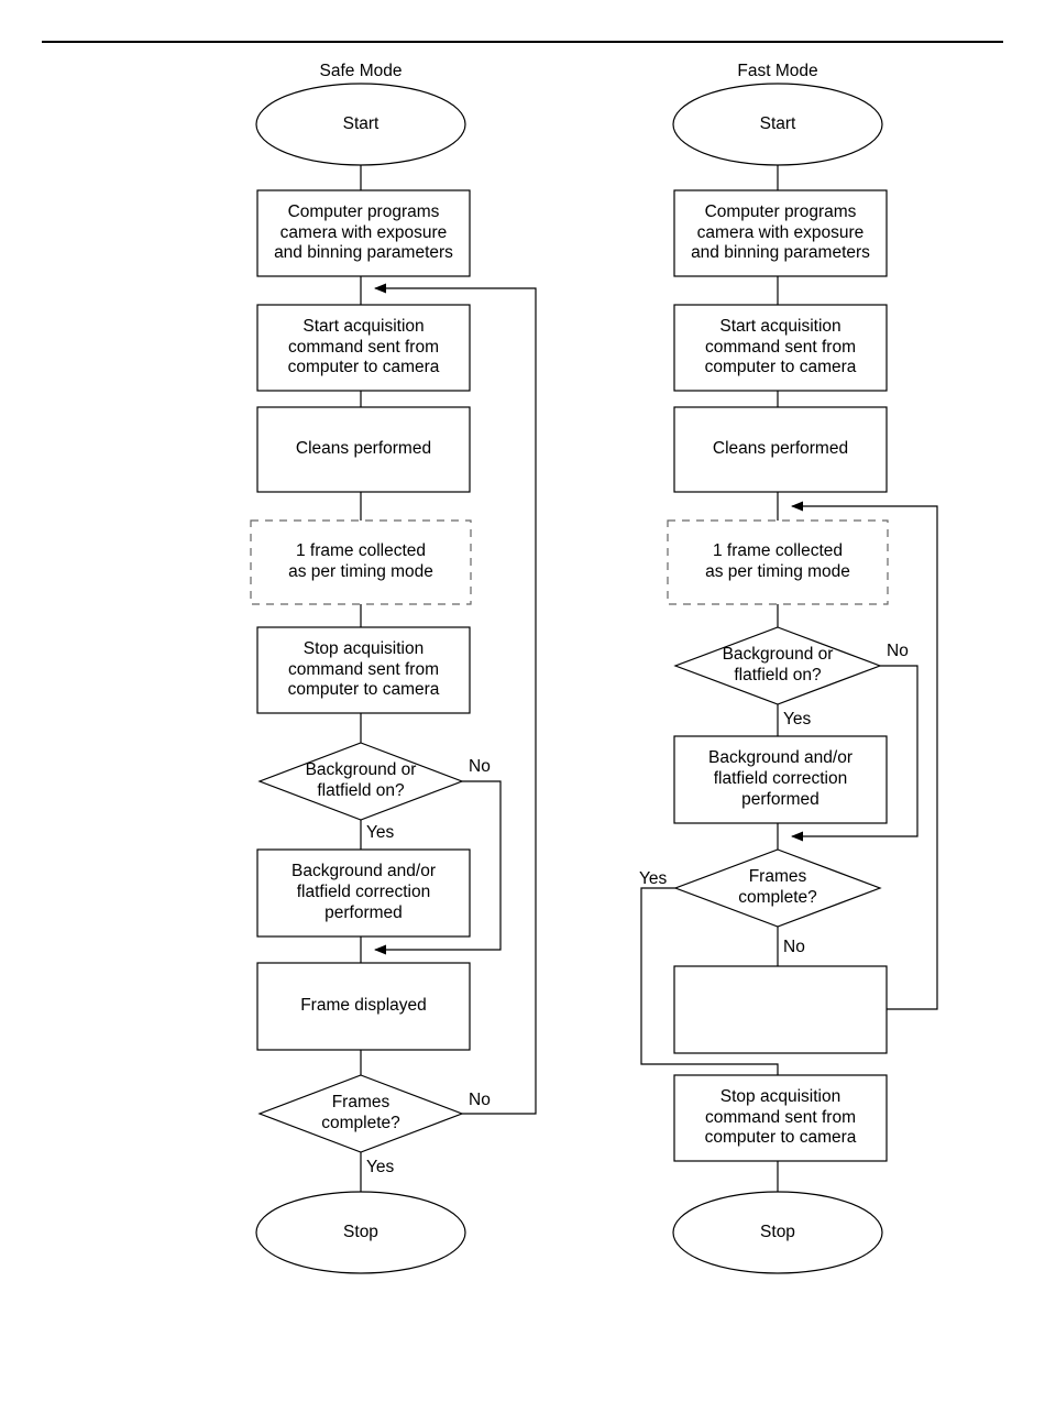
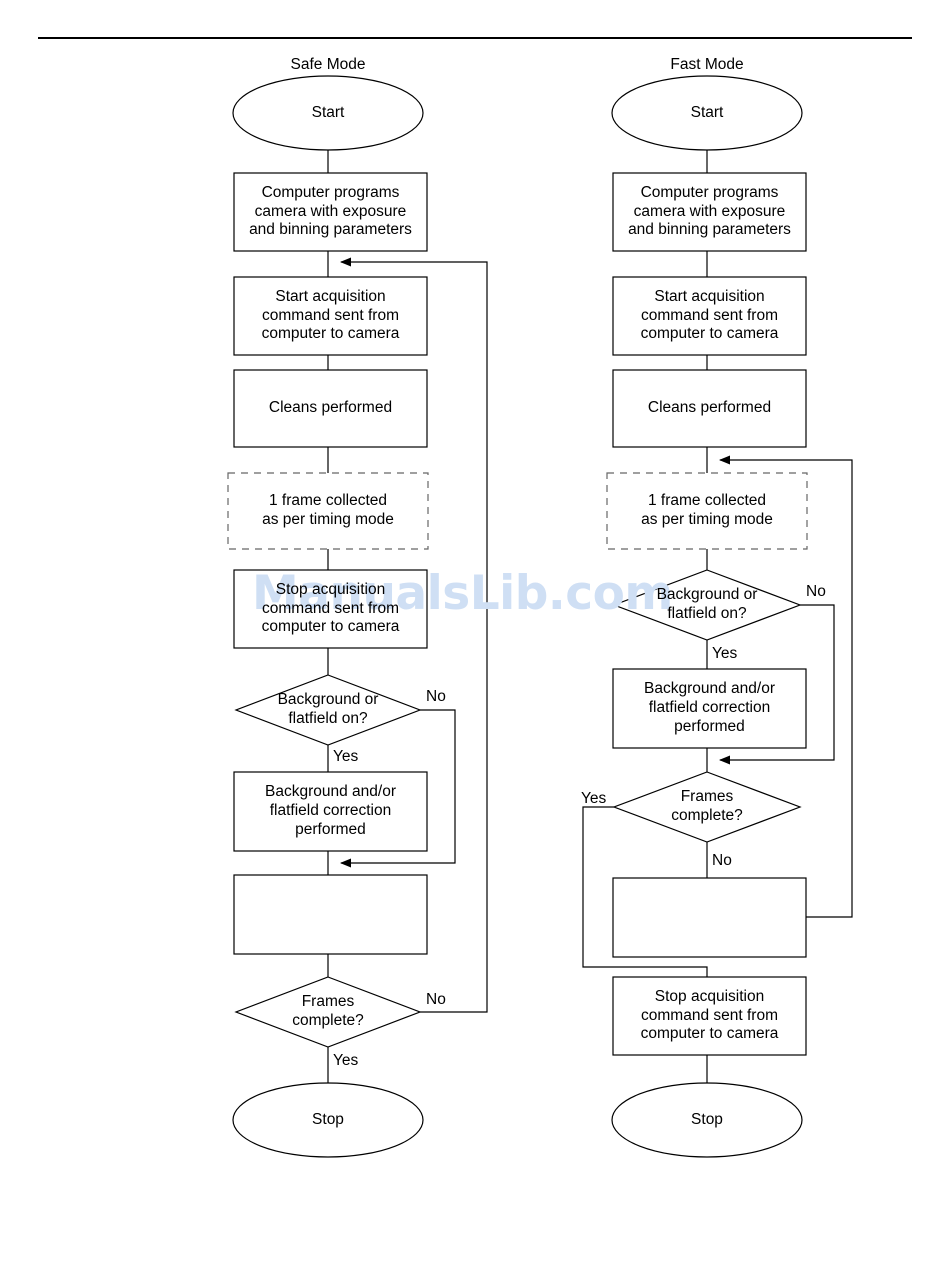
+ ManualsLib.com
  Safe Mode
  Fast Mode
  Start
  Computer programs
  camera with exposure
  and binning parameters
  Start acquisition
  command sent from
  computer to camera
  Cleans performed
  1 frame collected
  as per timing mode
  Stop acquisition
  command sent from
  computer to camera
  Background or
  flatfield on?
  Background and/or
  flatfield correction
  performed
- Frame displayed
  Frames
  complete?
  Stop
  No
  Yes
  No
  Yes
  Start
  Computer programs
  camera with exposure
  and binning parameters
  Start acquisition
  command sent from
  computer to camera
  Cleans performed
  1 frame collected
  as per timing mode
  Background or
  flatfield on?
  Background and/or
  flatfield correction
  performed
  Frames
  complete?
  Stop acquisition
  command sent from
  computer to camera
  Stop
  No
  Yes
  Yes
  No
